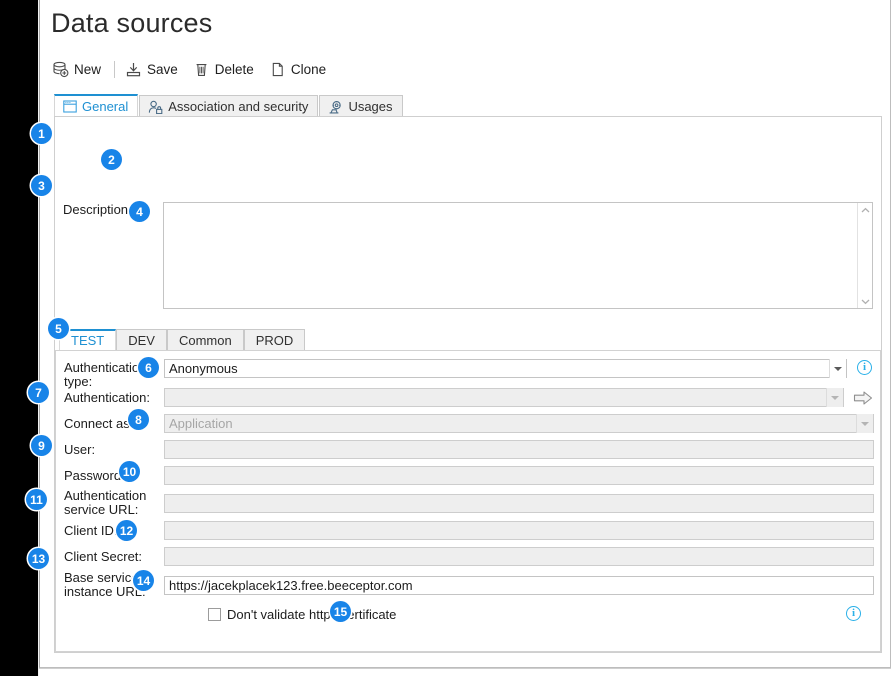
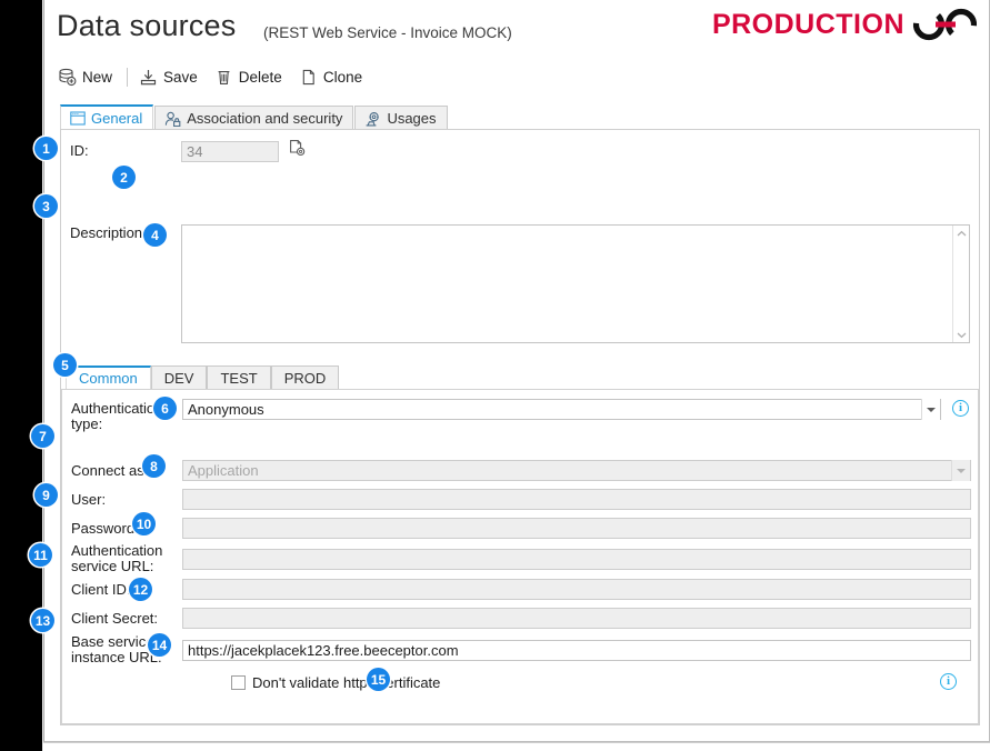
  Data sources
+ (REST Web Service - Invoice MOCK)
+ PRODUCTION
  New
  Save
  Delete
  Clone
  General
  Association and security
  Usages
+ ID:
+ 34
  Description
- TEST
+ Common
  DEV
- Common
+ TEST
  PROD
  Authenticatio type:
  Anonymous
  i
- Authentication:
  Connect as
  Application
  User:
  Password
  Authentication
  service URL:
  Client ID
  Client Secret:
  Base servic
  instance URL:
  https://jacekplacek123.free.beeceptor.com
  Don't validate httpertificate
  i
  1
  2
  3
  4
  5
  6
  7
  8
  9
  10
  11
  12
  13
  14
  15
